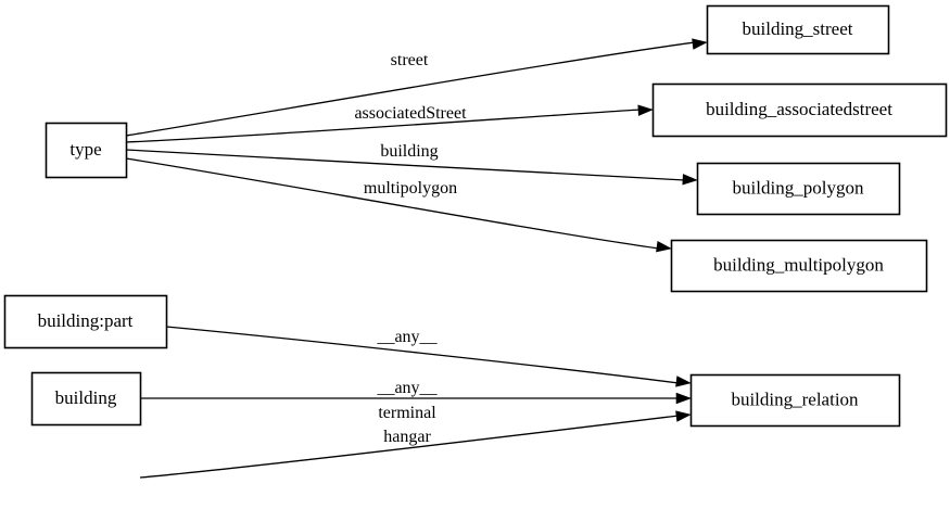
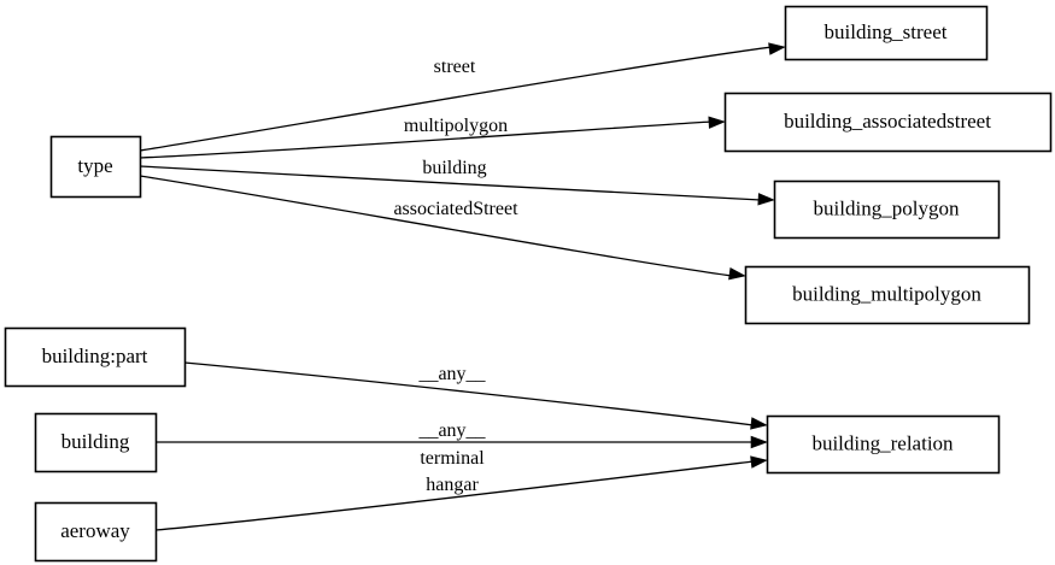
  type
  building_street
  building_associatedstreet
  building_polygon
  building_multipolygon
  building:part
  building
+ aeroway
  building_relation
  street
- associatedStreet
+ multipolygon
  building
- multipolygon
+ associatedStreet
  __any__
  __any__
  terminal hangar
